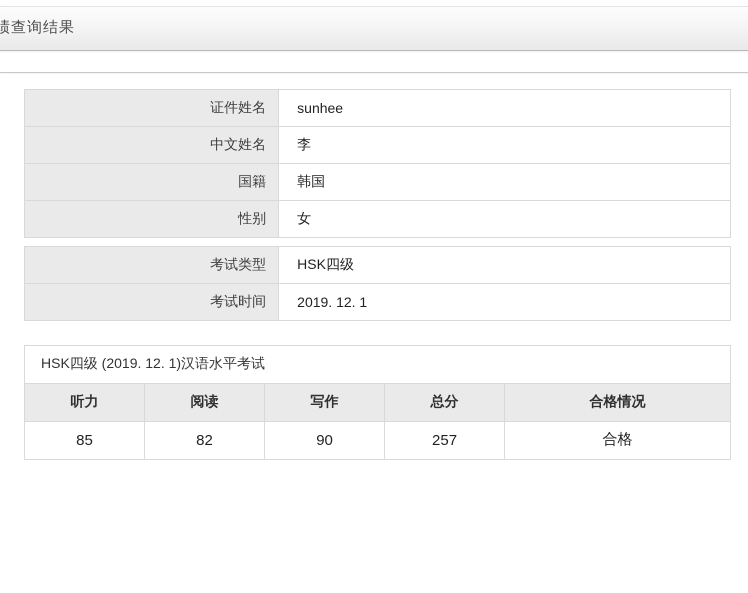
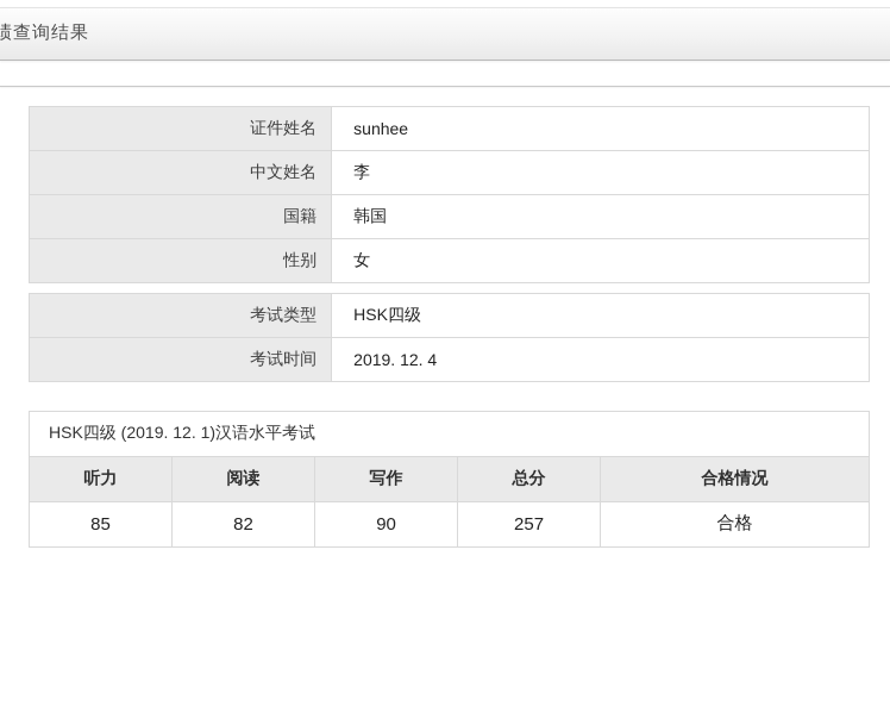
  绩查询结果
  证件姓名	sunhee
  中文姓名	李
  国籍	韩国
  性别	女
  考试类型	HSK四级
- 考试时间	2019. 12. 1
+ 考试时间	2019. 12. 4
  HSK四级 (2019. 12. 1)汉语水平考试
  听力	阅读	写作	总分	合格情况
  85	82	90	257	合格
